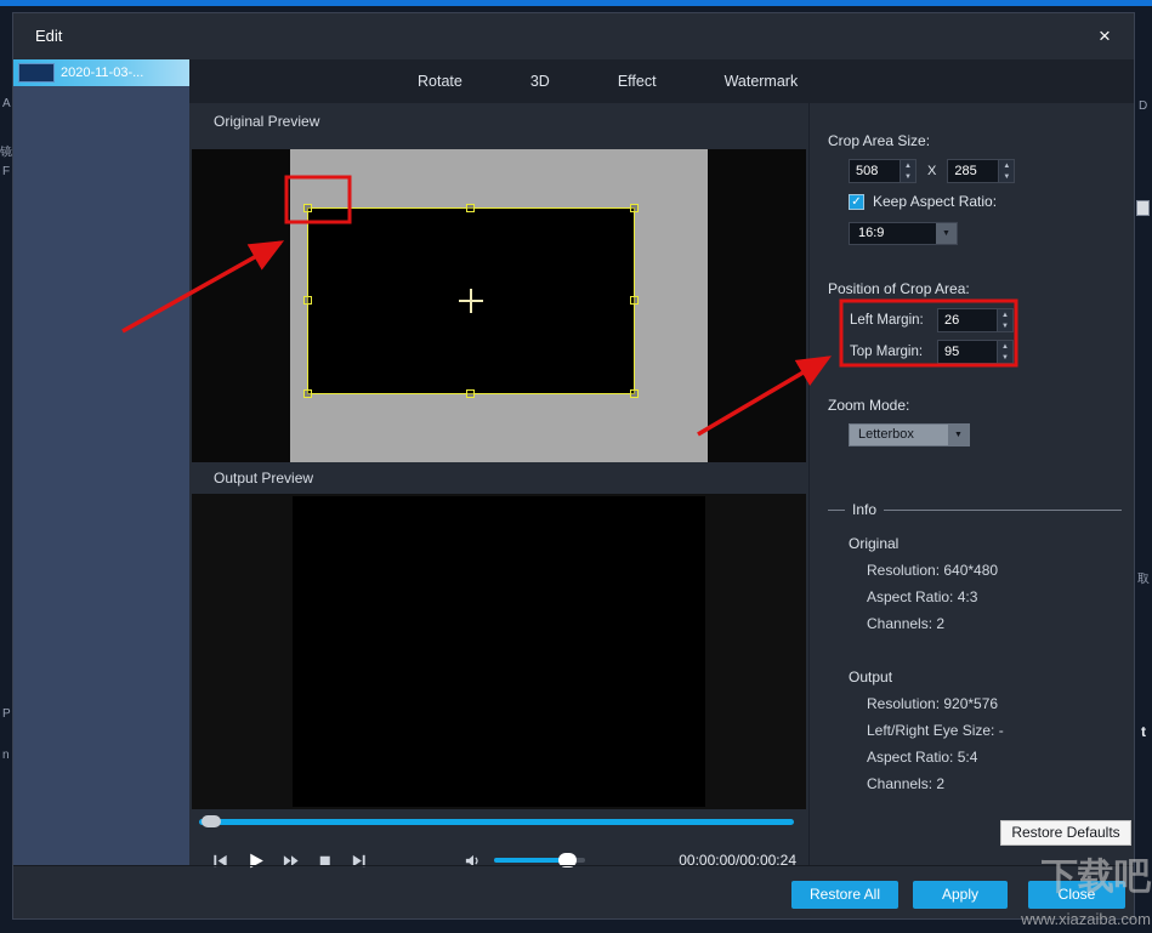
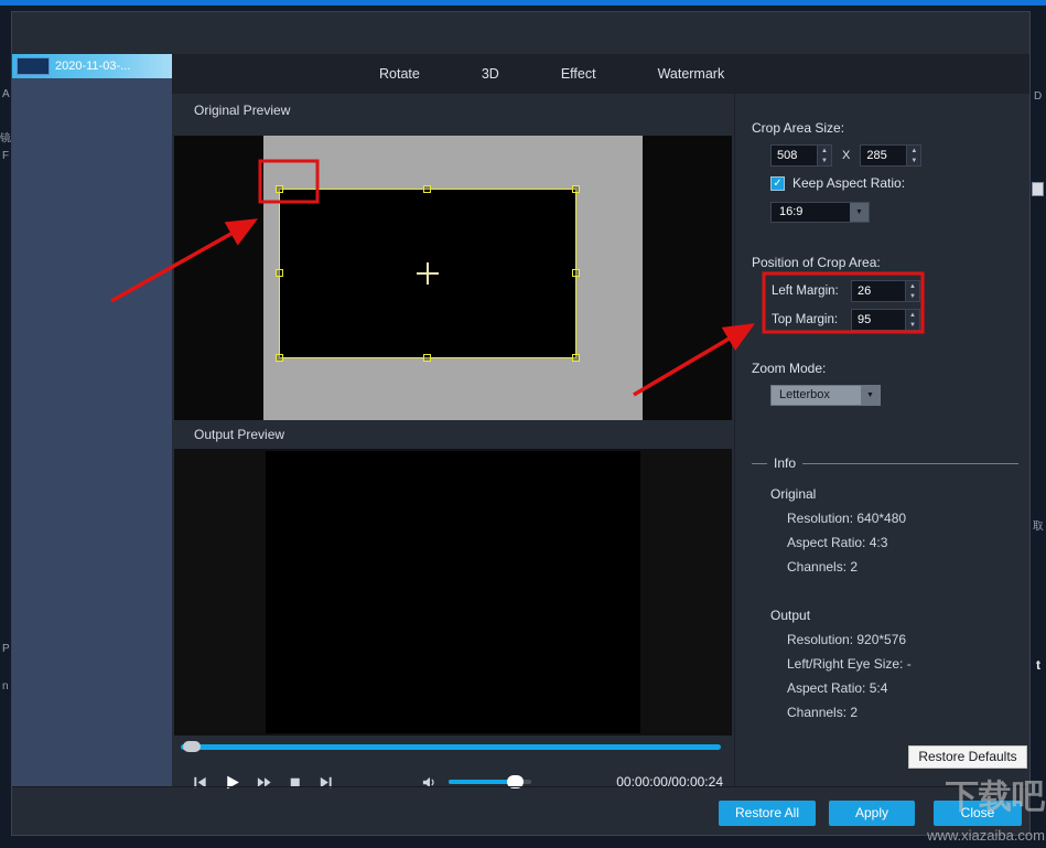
  A
  镜
  F
  P
  n
  D
  取
  t
- Edit
- ×
  2020-11-03-...
  Rotate
  3D
  Effect
  Watermark
  Original Preview
  Output Preview
  00:00:00/00:00:24
  Crop Area Size:
  508
  X
  285
  ✓
  Keep Aspect Ratio:
  16:9
  Position of Crop Area:
  Left Margin:
  26
  Top Margin:
  95
  Zoom Mode:
  Letterbox
  Info
  Original
  Resolution: 640*480
  Aspect Ratio: 4:3
  Channels: 2
  Output
  Resolution: 920*576
  Left/Right Eye Size: -
  Aspect Ratio: 5:4
  Channels: 2
  Restore Defaults
  Restore All
  Apply
  Close
  下载吧
  www.xiazaiba.com
